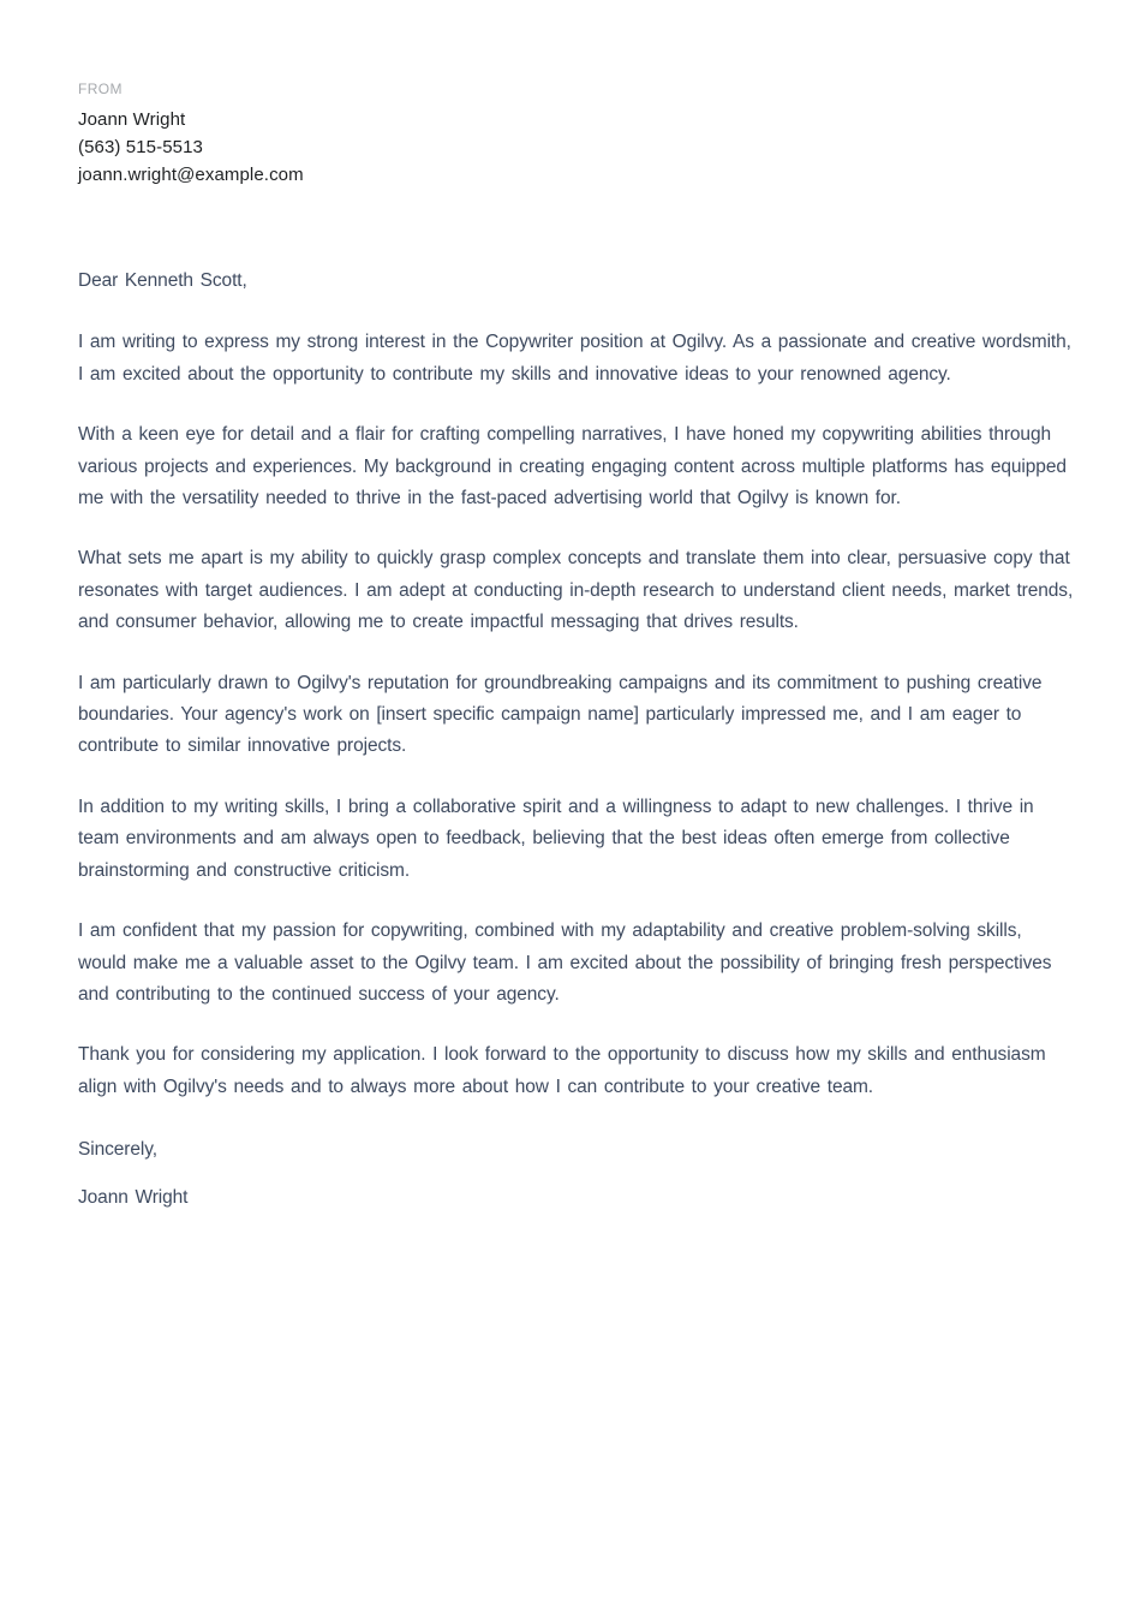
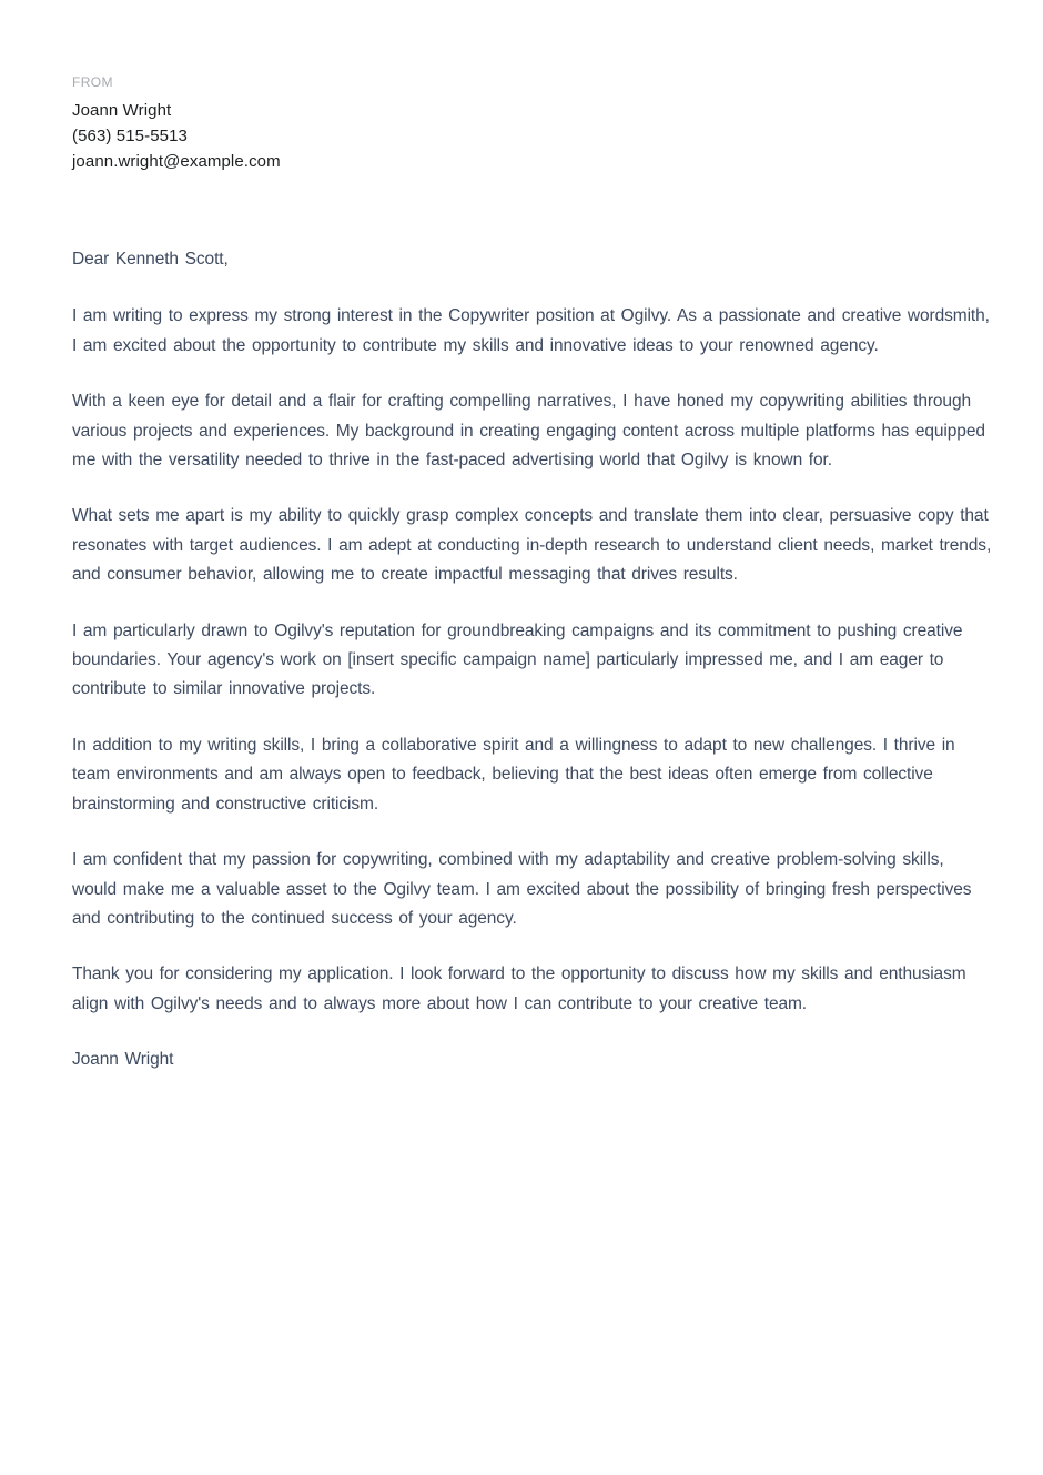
  FROM
  Joann Wright
  (563) 515-5513
  joann.wright@example.com
  Dear Kenneth Scott,
  I am writing to express my strong interest in the Copywriter position at Ogilvy. As a passionate and creative wordsmith, I am excited about the opportunity to contribute my skills and innovative ideas to your renowned agency.
  With a keen eye for detail and a flair for crafting compelling narratives, I have honed my copywriting abilities through various projects and experiences. My background in creating engaging content across multiple platforms has equipped me with the versatility needed to thrive in the fast-paced advertising world that Ogilvy is known for.
  What sets me apart is my ability to quickly grasp complex concepts and translate them into clear, persuasive copy that resonates with target audiences. I am adept at conducting in-depth research to understand client needs, market trends, and consumer behavior, allowing me to create impactful messaging that drives results.
  I am particularly drawn to Ogilvy's reputation for groundbreaking campaigns and its commitment to pushing creative boundaries. Your agency's work on [insert specific campaign name] particularly impressed me, and I am eager to contribute to similar innovative projects.
  In addition to my writing skills, I bring a collaborative spirit and a willingness to adapt to new challenges. I thrive in team environments and am always open to feedback, believing that the best ideas often emerge from collective brainstorming and constructive criticism.
  I am confident that my passion for copywriting, combined with my adaptability and creative problem-solving skills, would make me a valuable asset to the Ogilvy team. I am excited about the possibility of bringing fresh perspectives and contributing to the continued success of your agency.
  Thank you for considering my application. I look forward to the opportunity to discuss how my skills and enthusiasm align with Ogilvy's needs and to always more about how I can contribute to your creative team.
- Sincerely,
  Joann Wright
